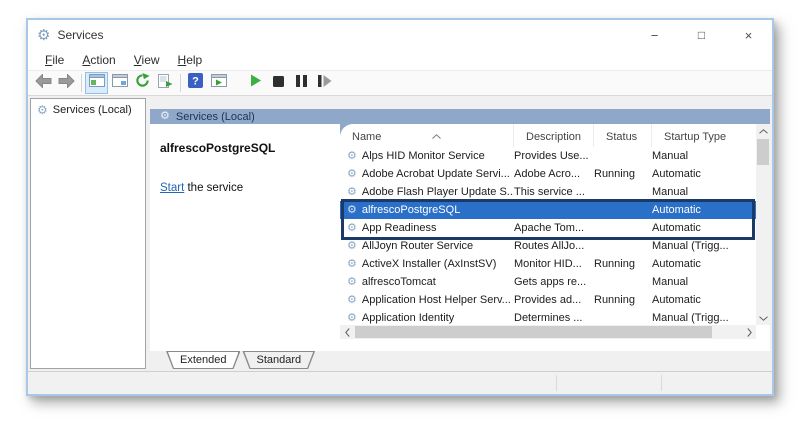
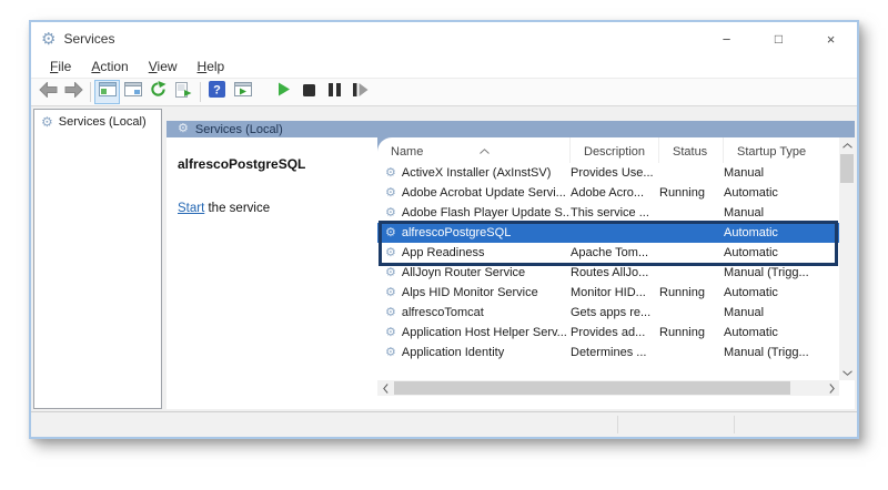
  ⚙
  Services
  −
  □
  ×
  File
  Action
  View
  Help
  ?
  ⚙
  Services (Local)
  ⚙
  Services (Local)
  alfrescoPostgreSQL
  Start the service
  Name
  Description
  Status
  Startup Type
  ⚙
- Alps HID Monitor Service
+ ActiveX Installer (AxInstSV)
  Provides Use...
  Manual
  ⚙
  Adobe Acrobat Update Servi...
  Adobe Acro...
  Running
  Automatic
  ⚙
  Adobe Flash Player Update S..
  This service ...
  Manual
  ⚙
  alfrescoPostgreSQL
  Automatic
  ⚙
  App Readiness
  Apache Tom...
  Automatic
  ⚙
  AllJoyn Router Service
  Routes AllJo...
  Manual (Trigg...
  ⚙
- ActiveX Installer (AxInstSV)
+ Alps HID Monitor Service
  Monitor HID...
  Running
  Automatic
  ⚙
  alfrescoTomcat
  Gets apps re...
  Manual
  ⚙
  Application Host Helper Serv...
  Provides ad...
  Running
  Automatic
  ⚙
  Application Identity
  Determines ...
  Manual (Trigg...
- Extended
- Standard
